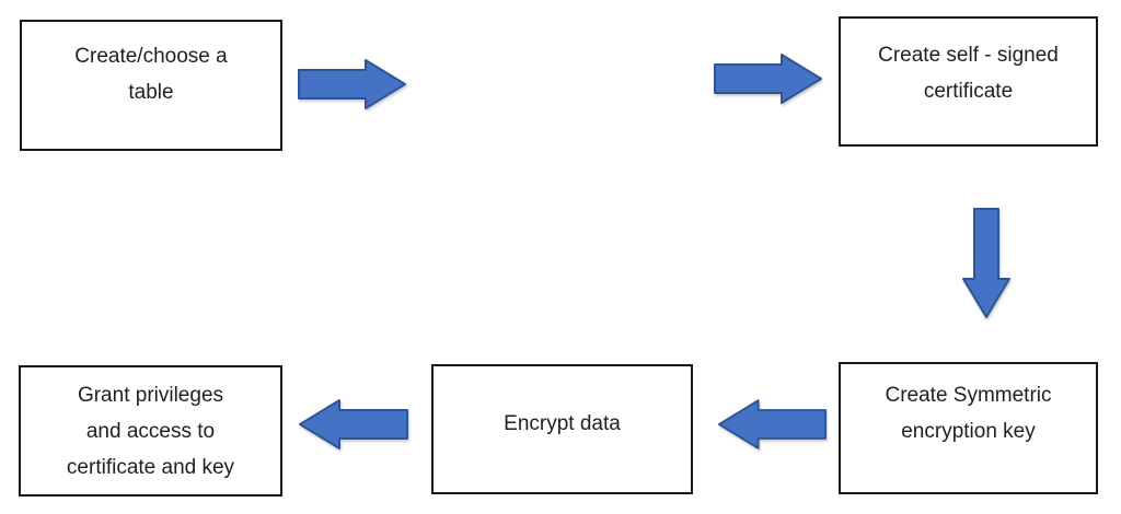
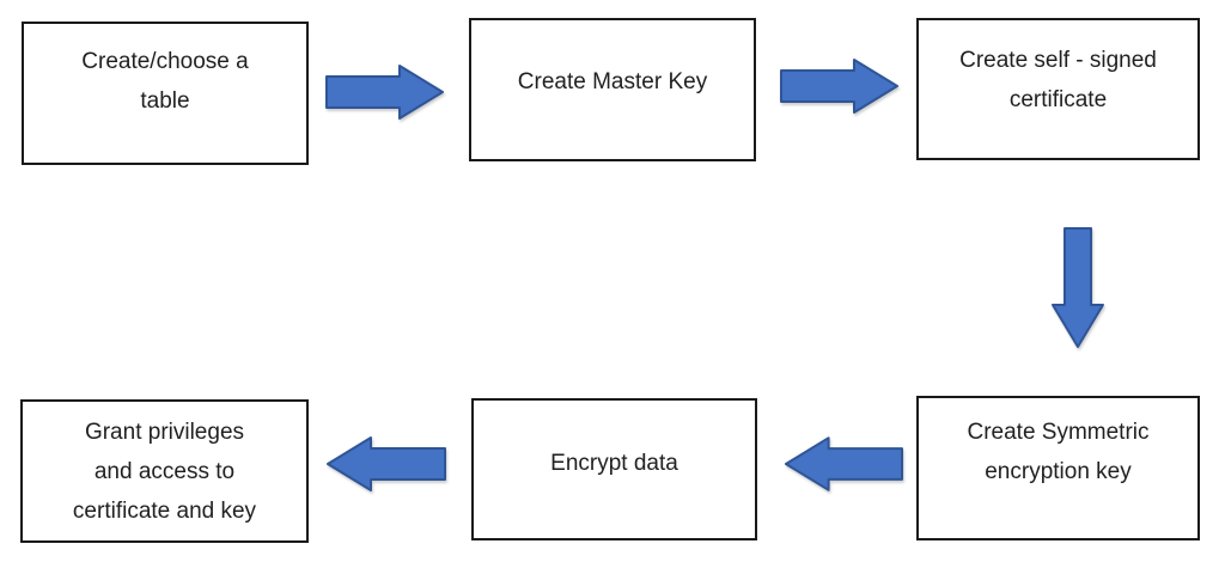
  Create/choose a
  table
+ Create Master Key
  Create self - signed
  certificate
  Create Symmetric
  encryption key
  Encrypt data
  Grant privileges
  and access to
  certificate and key
